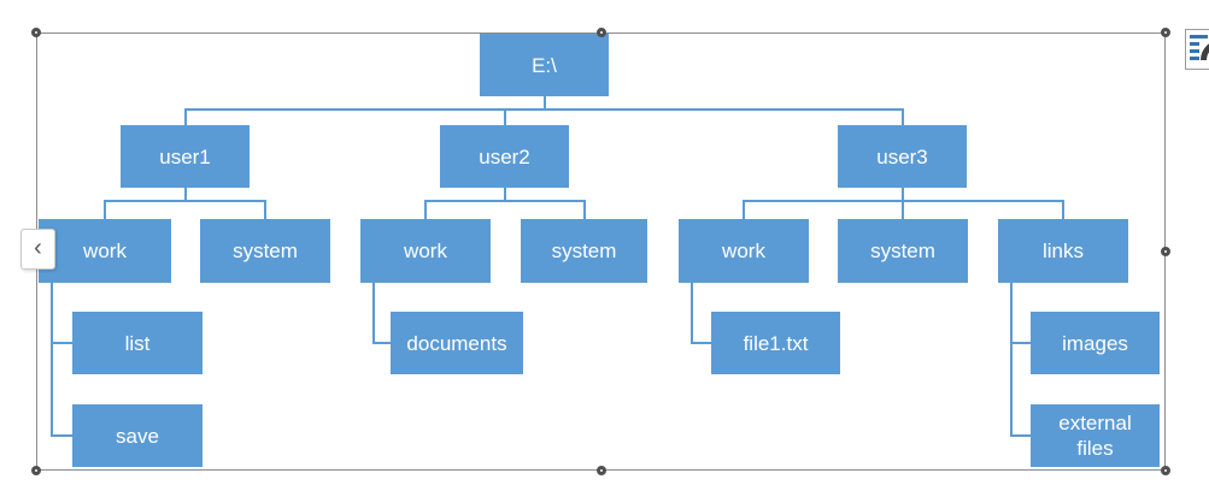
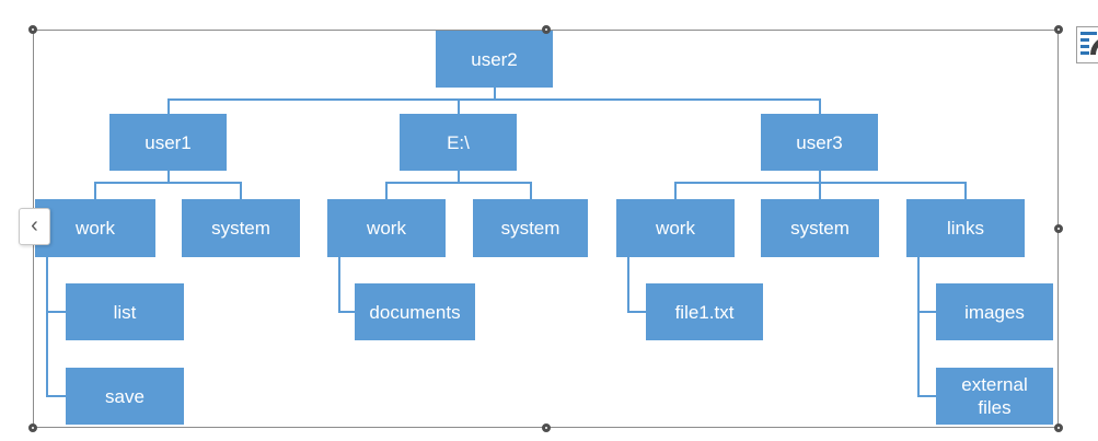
- E:\
+ user2
  user1
- user2
+ E:\
  user3
  work
  system
  work
  system
  work
  system
  links
  list
  save
  documents
  file1.txt
  images
  external files
  ‹
